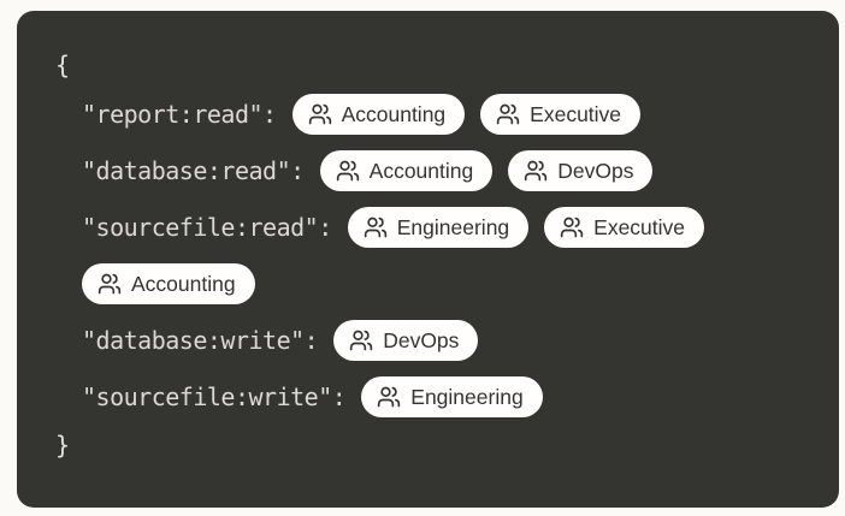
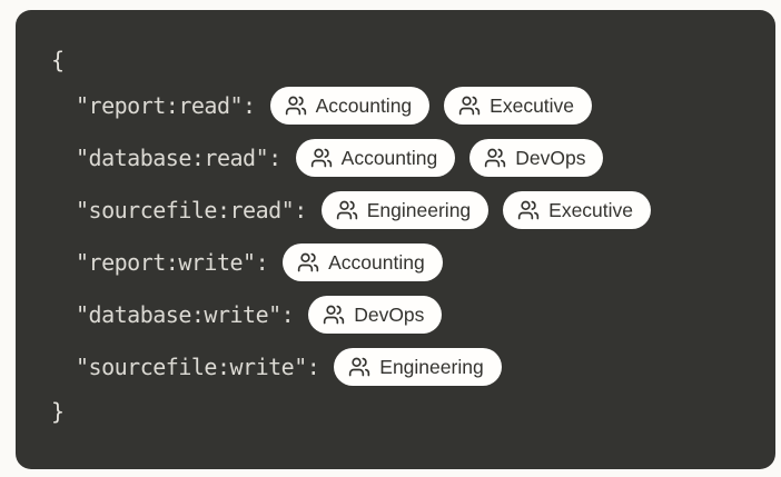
  {
  "report:read":
  Accounting
  Executive
  "database:read":
  Accounting
  DevOps
  "sourcefile:read":
  Engineering
  Executive
+ "report:write":
  Accounting
  "database:write":
  DevOps
  "sourcefile:write":
  Engineering
  }
